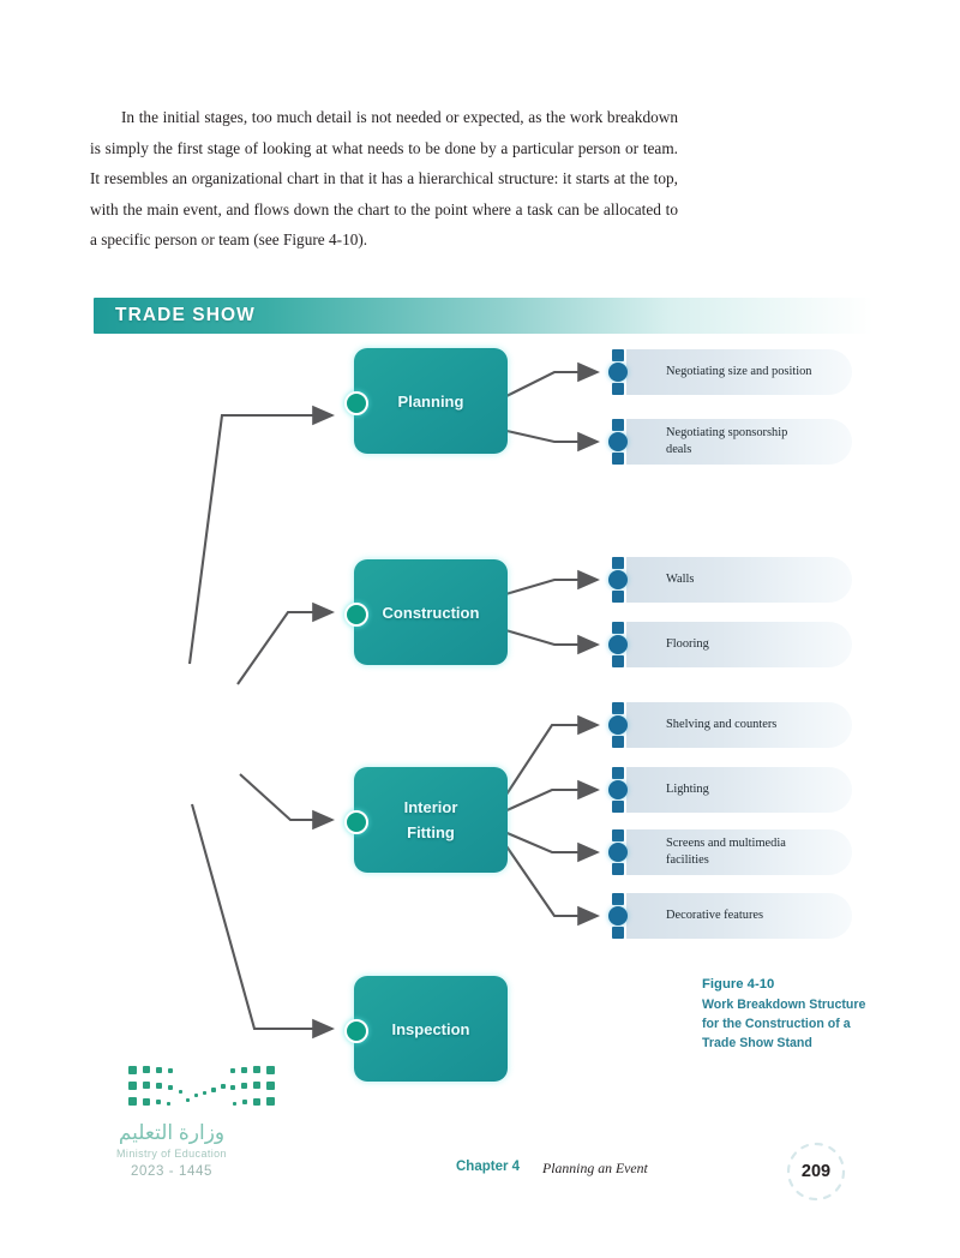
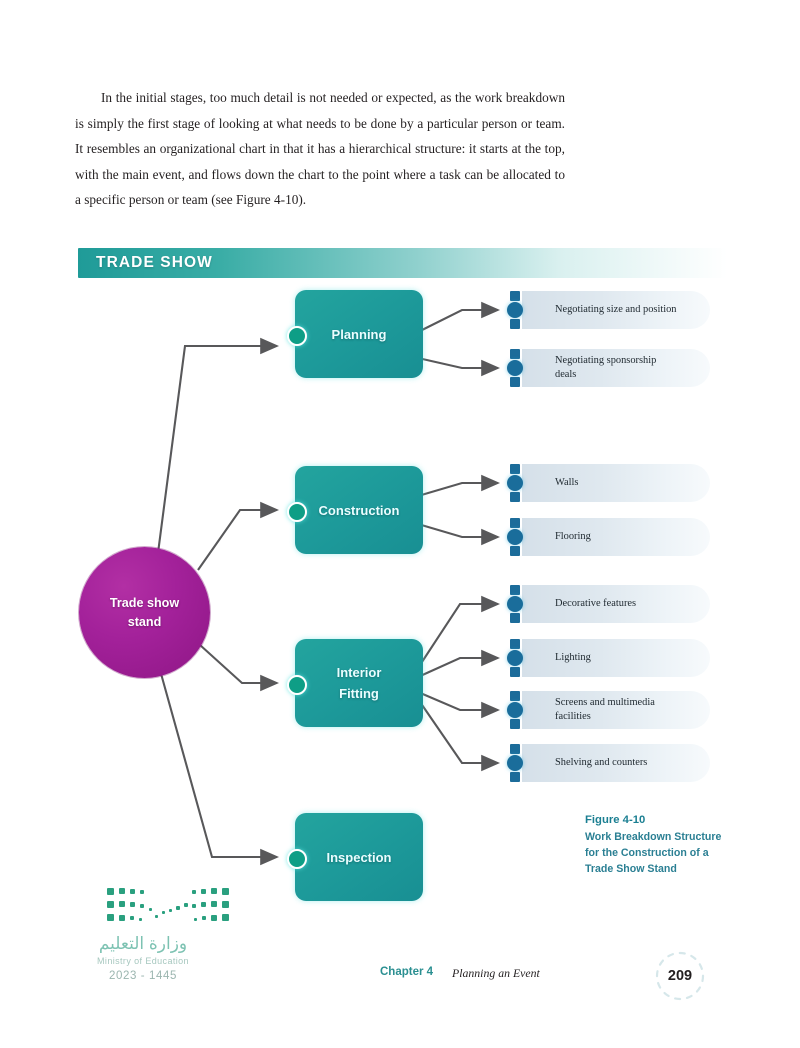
  In the initial stages, too much detail is not needed or expected, as the work breakdown is simply the first stage of looking at what needs to be done by a particular person or team. It resembles an organizational chart in that it has a hierarchical structure: it starts at the top, with the main event, and flows down the chart to the point where a task can be allocated to a specific person or team (see Figure 4-10).
  TRADE SHOW
+ Trade show
+ stand
  Planning
  Construction
  Interior
  Fitting
  Inspection
  Negotiating size and position
  Negotiating sponsorship
  deals
  Walls
  Flooring
- Shelving and counters
+ Decorative features
  Lighting
  Screens and multimedia
  facilities
- Decorative features
+ Shelving and counters
  Figure 4-10
  Work Breakdown Structure for the Construction of a Trade Show Stand
  وزارة التعليم
  Ministry of Education
  2023 - 1445
  Chapter 4
  Planning an Event
  209
